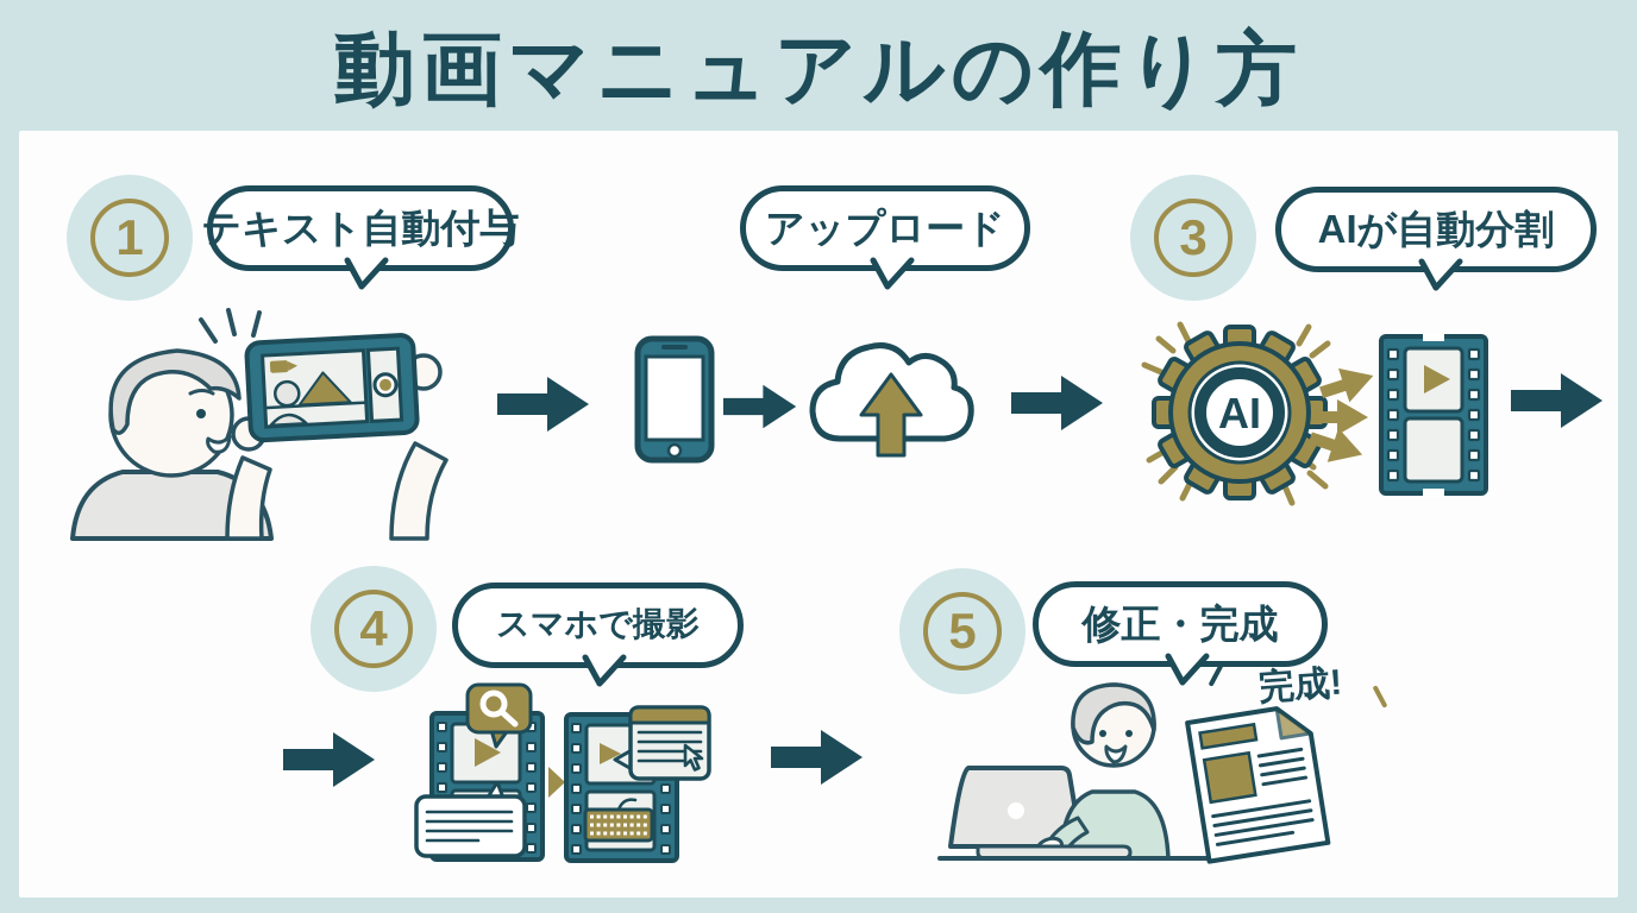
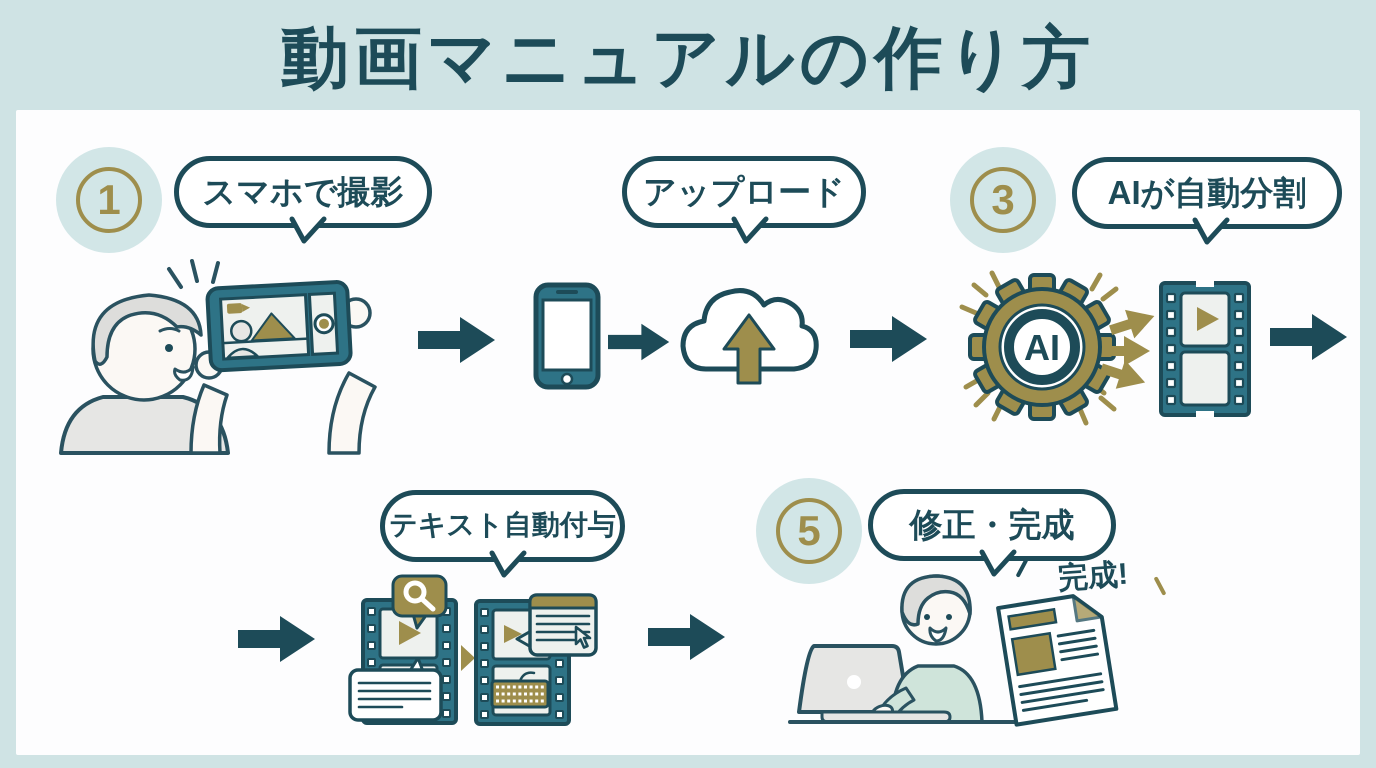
  動画マニュアルの作り方
  1
  3
- 4
  5
- テキスト自動付与
+ スマホで撮影
  アップロード
  AIが自動分割
- スマホで撮影
+ テキスト自動付与
  修正・完成
  AI
